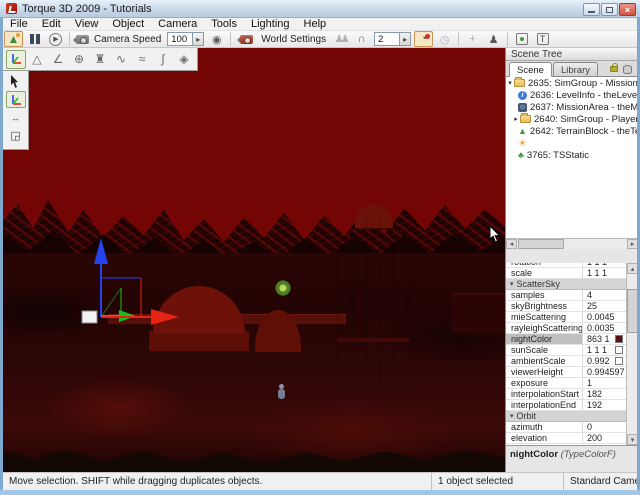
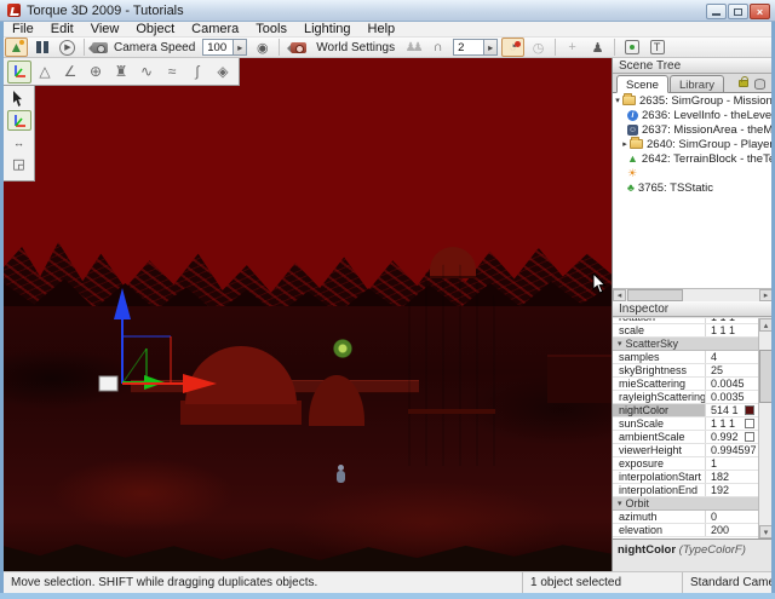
  Torque 3D 2009 - Tutorials
  ×
  File
  Edit
  View
  Object
  Camera
  Tools
  Lighting
  Help
  ▲
  Camera Speed
  100
  ▸
  ◉
  World Settings
  ♟♟
  ∩
  2
  ▸
  ◔
  ◷
  +
  ♟
  T
  △
  ∠
  ⊕
  ♜
  ∿
  ≈
  ∫
  ◈
  ↔
  ◲
  Scene Tree
  Scene
  Library
  2635: SimGroup - Mission
  2636: LevelInfo - theLeve
  2637: MissionArea - theM
  2640: SimGroup - Playe
  ▲
  2642: TerrainBlock - theT
  ☀
  ♣
  3765: TSStatic
+ Inspector
  scale
  1 1 1
  ScatterSky
  samples
  4
  skyBrightness
  25
  mieScattering
  0.0045
  rayleighScattering
  0.0035
  nightColor
- 863 1
+ 514 1
  sunScale
  1 1 1
  ambientScale
  0.992
  viewerHeight
  0.994597
  exposure
  1
  interpolationStart
  182
  interpolationEnd
  192
  Orbit
  azimuth
  0
  elevation
  200
  nightColor (TypeColorF)
  Move selection. SHIFT while dragging duplicates objects.
  1 object selected
  Standard Cam
